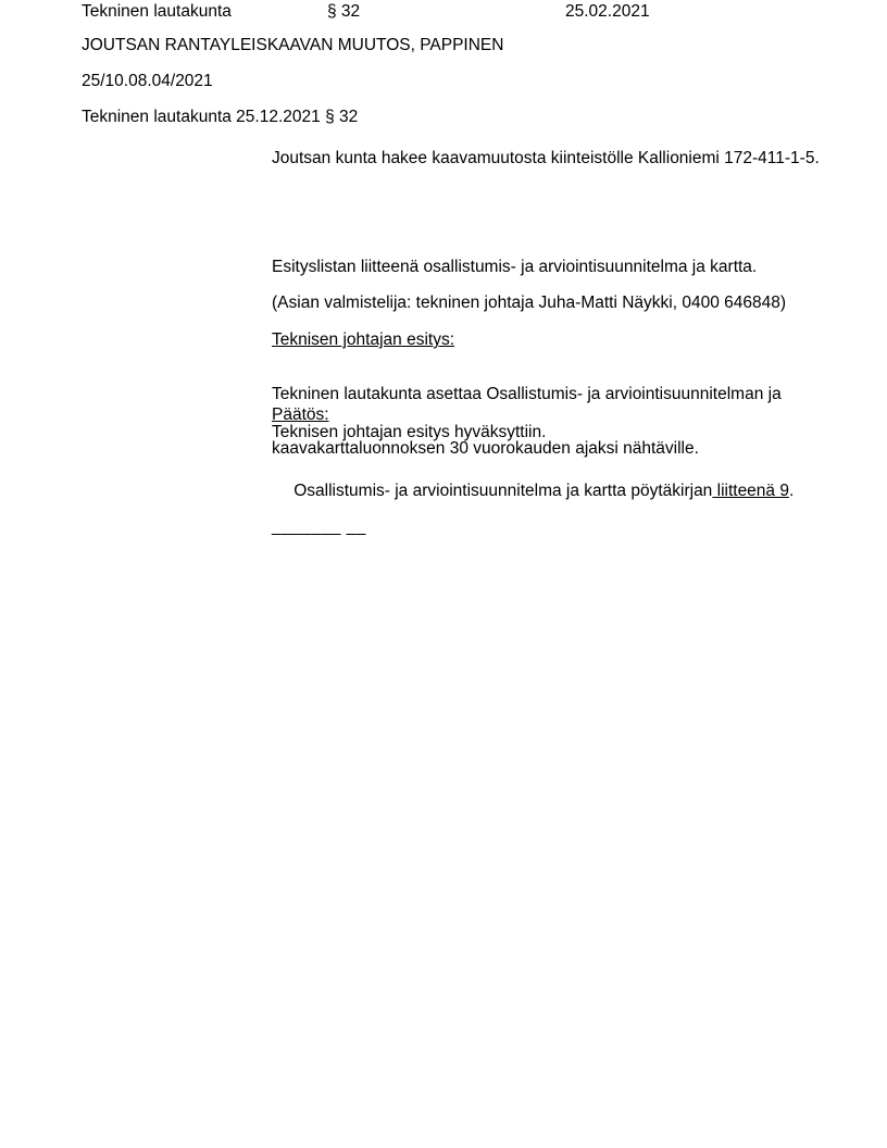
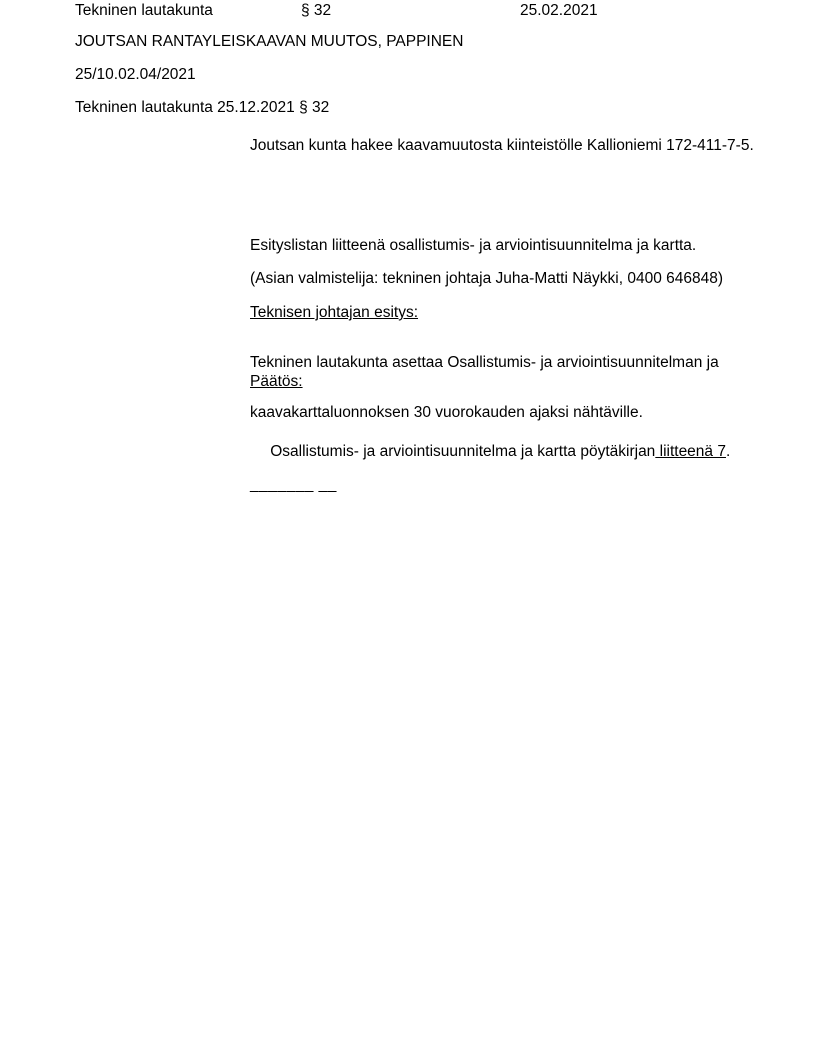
  Tekninen lautakunta
  § 32
  25.02.2021
  JOUTSAN RANTAYLEISKAAVAN MUUTOS, PAPPINEN
- 25/10.08.04/2021
+ 25/10.02.04/2021
  Tekninen lautakunta 25.12.2021 § 32
- Joutsan kunta hakee kaavamuutosta kiinteistölle Kallioniemi 172-411-1-5.
+ Joutsan kunta hakee kaavamuutosta kiinteistölle Kallioniemi 172-411-7-5.
  Esityslistan liitteenä osallistumis- ja arviointisuunnitelma ja kartta.
  (Asian valmistelija: tekninen johtaja Juha-Matti Näykki, 0400 646848)
  Teknisen johtajan esitys:
  Tekninen lautakunta asettaa Osallistumis- ja arviointisuunnitelman ja
  kaavakarttaluonnoksen 30 vuorokauden ajaksi nähtäville.
  Päätös:
- Teknisen johtajan esitys hyväksyttiin.
- Osallistumis- ja arviointisuunnitelma ja kartta pöytäkirjan liitteenä 9.
+ Osallistumis- ja arviointisuunnitelma ja kartta pöytäkirjan liitteenä 7.
  _______ __
